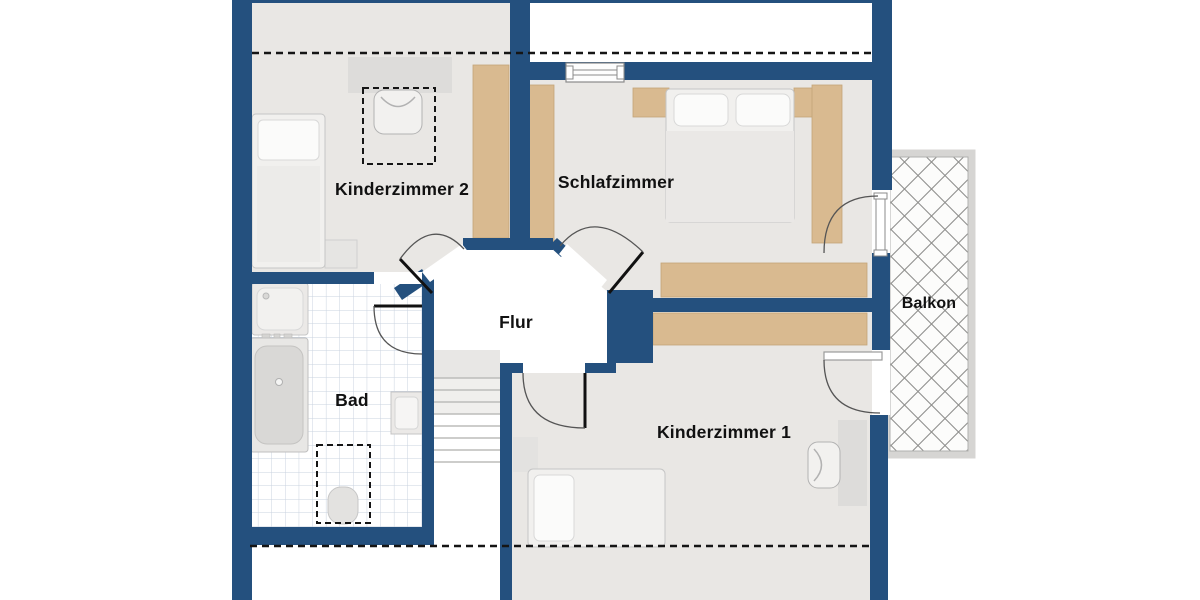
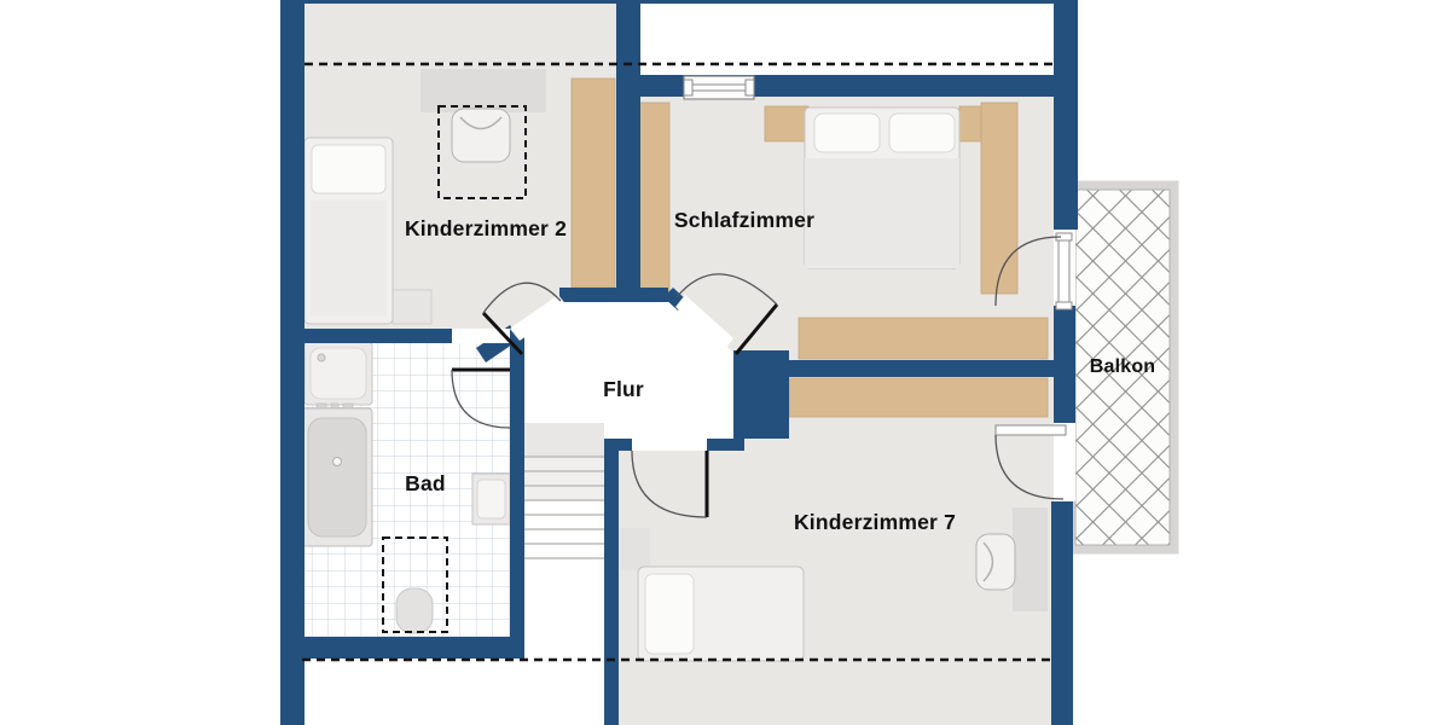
  Kinderzimmer 2
  Schlafzimmer
  Flur
  Bad
- Kinderzimmer 1
+ Kinderzimmer 7
  Balkon
